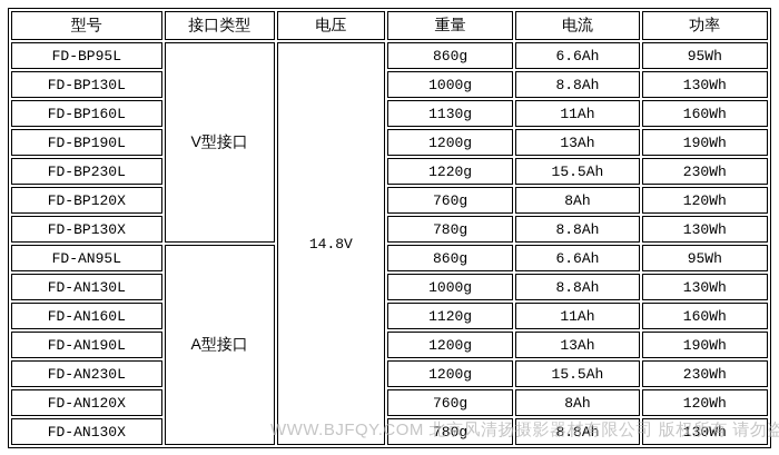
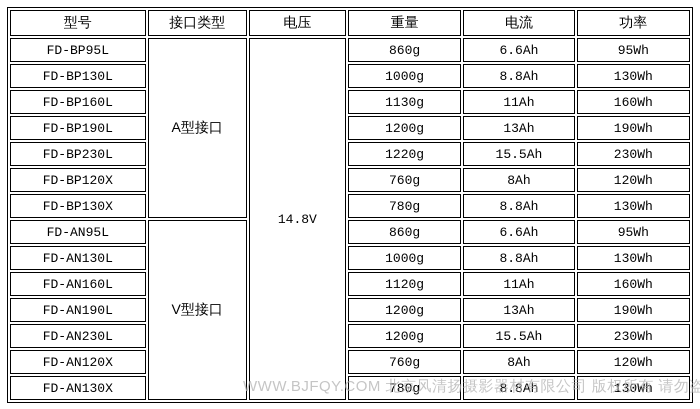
  型号	接口类型	电压	重量	电流	功率
- FD-BP95L	V型接口	14.8V	860g	6.6Ah	95Wh
+ FD-BP95L	A型接口	14.8V	860g	6.6Ah	95Wh
  FD-BP130L	1000g	8.8Ah	130Wh
  FD-BP160L	1130g	11Ah	160Wh
  FD-BP190L	1200g	13Ah	190Wh
  FD-BP230L	1220g	15.5Ah	230Wh
  FD-BP120X	760g	8Ah	120Wh
  FD-BP130X	780g	8.8Ah	130Wh
- FD-AN95L	A型接口	860g	6.6Ah	95Wh
+ FD-AN95L	V型接口	860g	6.6Ah	95Wh
  FD-AN130L	1000g	8.8Ah	130Wh
  FD-AN160L	1120g	11Ah	160Wh
  FD-AN190L	1200g	13Ah	190Wh
  FD-AN230L	1200g	15.5Ah	230Wh
  FD-AN120X	760g	8Ah	120Wh
  FD-AN130X	780g	8.8Ah	130Wh
  WWW.BJFQY.COM 北京风清扬摄影器材有限公司 版权所有 请勿盗
